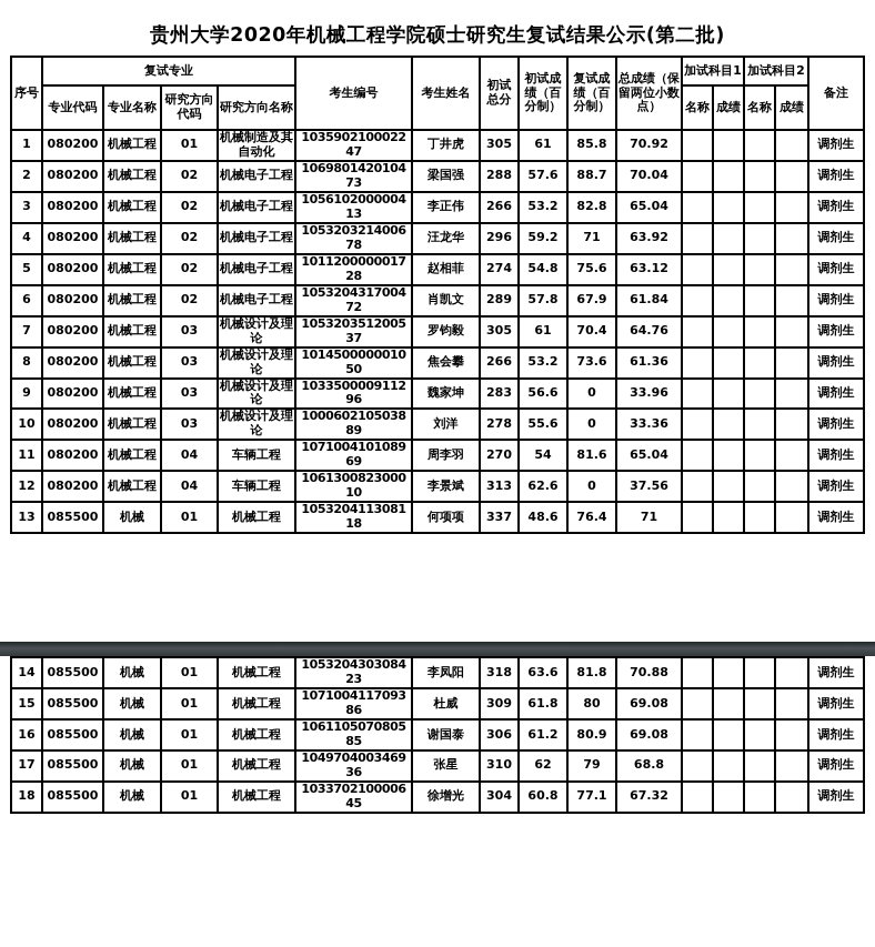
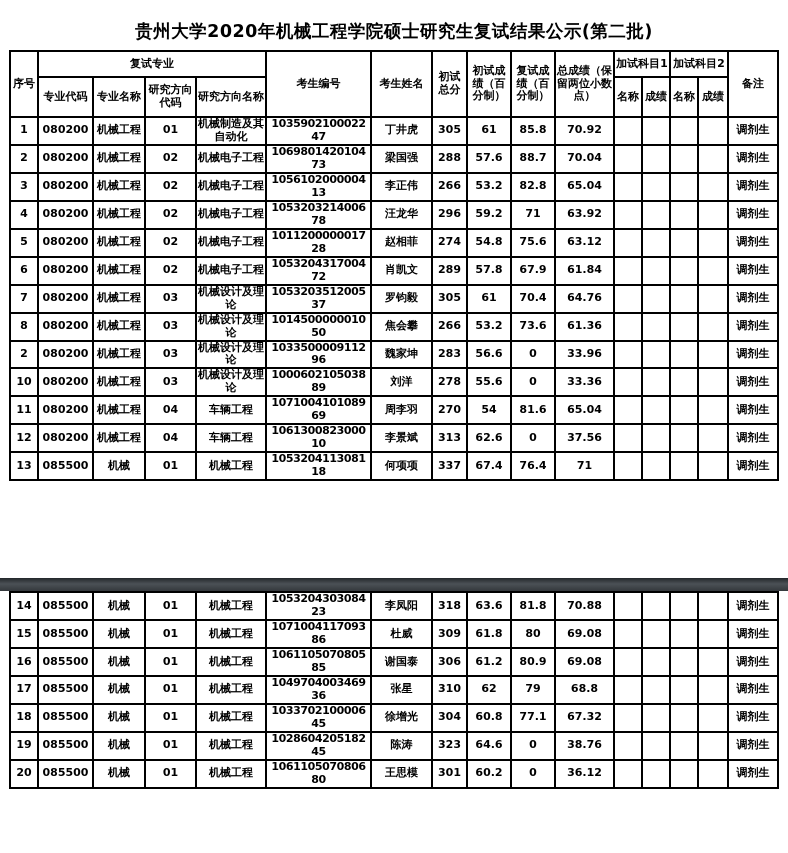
  贵州大学2020年机械工程学院硕士研究生复试结果公示(第二批)
  序号	复试专业	考生编号	考生姓名	初试总分	初试成绩（百分制）	复试成绩（百分制）	总成绩（保留两位小数点）	加试科目1	加试科目2	备注
  专业代码	专业名称	研究方向代码	研究方向名称	名称	成绩	名称	成绩
  1	080200	机械工程	01	机械制造及其自动化	103590210002247	丁井虎	305	61	85.8	70.92					调剂生
  2	080200	机械工程	02	机械电子工程	106980142010473	梁国强	288	57.6	88.7	70.04					调剂生
  3	080200	机械工程	02	机械电子工程	105610200000413	李正伟	266	53.2	82.8	65.04					调剂生
  4	080200	机械工程	02	机械电子工程	105320321400678	汪龙华	296	59.2	71	63.92					调剂生
  5	080200	机械工程	02	机械电子工程	101120000001728	赵相菲	274	54.8	75.6	63.12					调剂生
  6	080200	机械工程	02	机械电子工程	105320431700472	肖凯文	289	57.8	67.9	61.84					调剂生
  7	080200	机械工程	03	机械设计及理论	105320351200537	罗钧毅	305	61	70.4	64.76					调剂生
  8	080200	机械工程	03	机械设计及理论	101450000001050	焦会攀	266	53.2	73.6	61.36					调剂生
- 9	080200	机械工程	03	机械设计及理论	103350000911296	魏家坤	283	56.6	0	33.96					调剂生
+ 2	080200	机械工程	03	机械设计及理论	103350000911296	魏家坤	283	56.6	0	33.96					调剂生
  10	080200	机械工程	03	机械设计及理论	100060210503889	刘洋	278	55.6	0	33.36					调剂生
  11	080200	机械工程	04	车辆工程	107100410108969	周李羽	270	54	81.6	65.04					调剂生
  12	080200	机械工程	04	车辆工程	106130082300010	李景斌	313	62.6	0	37.56					调剂生
- 13	085500	机械	01	机械工程	105320411308118	何项项	337	48.6	76.4	71					调剂生
+ 13	085500	机械	01	机械工程	105320411308118	何项项	337	67.4	76.4	71					调剂生
  14	085500	机械	01	机械工程	105320430308423	李凤阳	318	63.6	81.8	70.88					调剂生
  15	085500	机械	01	机械工程	107100411709386	杜威	309	61.8	80	69.08					调剂生
  16	085500	机械	01	机械工程	106110507080585	谢国泰	306	61.2	80.9	69.08					调剂生
  17	085500	机械	01	机械工程	104970400346936	张星	310	62	79	68.8					调剂生
  18	085500	机械	01	机械工程	103370210000645	徐增光	304	60.8	77.1	67.32					调剂生
+ 19	085500	机械	01	机械工程	102860420518245	陈涛	323	64.6	0	38.76					调剂生
+ 20	085500	机械	01	机械工程	106110507080680	王思模	301	60.2	0	36.12					调剂生
